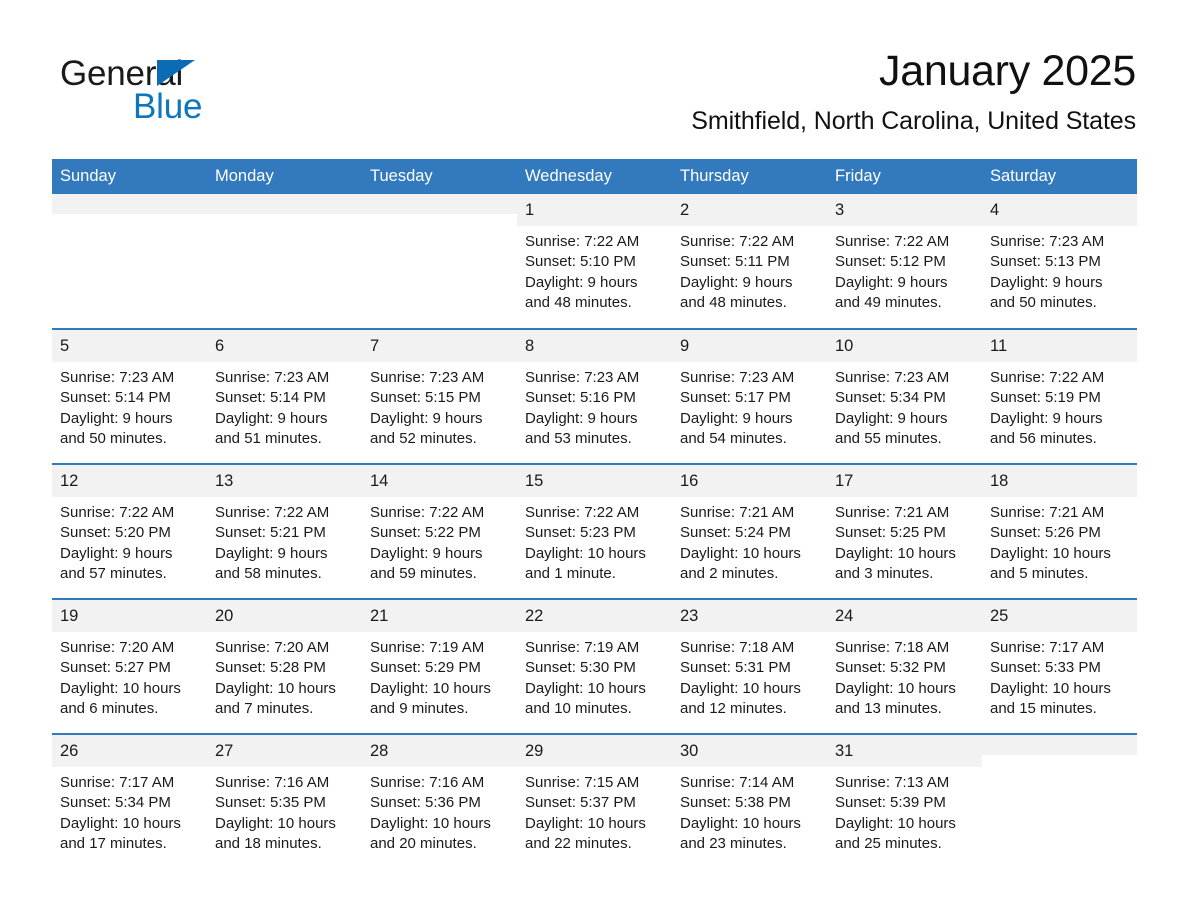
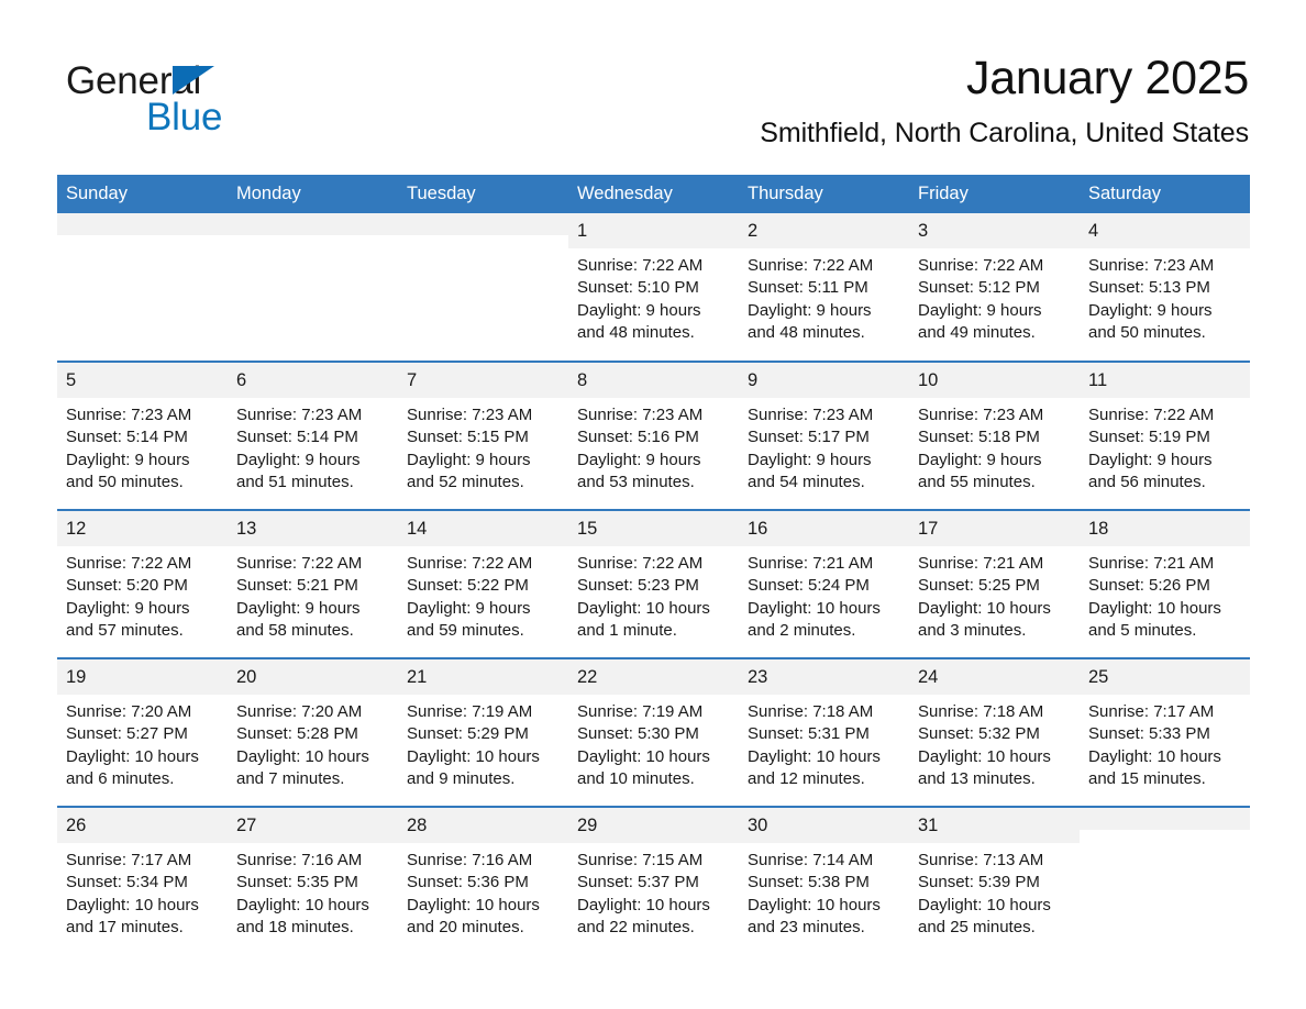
  General
  Blue
  January 2025
  Smithfield, North Carolina, United States
  Sunday	Monday	Tuesday	Wednesday	Thursday	Friday	Saturday
  			1 Sunrise: 7:22 AM Sunset: 5:10 PM Daylight: 9 hours and 48 minutes.	2 Sunrise: 7:22 AM Sunset: 5:11 PM Daylight: 9 hours and 48 minutes.	3 Sunrise: 7:22 AM Sunset: 5:12 PM Daylight: 9 hours and 49 minutes.	4 Sunrise: 7:23 AM Sunset: 5:13 PM Daylight: 9 hours and 50 minutes.
- 5 Sunrise: 7:23 AM Sunset: 5:14 PM Daylight: 9 hours and 50 minutes.	6 Sunrise: 7:23 AM Sunset: 5:14 PM Daylight: 9 hours and 51 minutes.	7 Sunrise: 7:23 AM Sunset: 5:15 PM Daylight: 9 hours and 52 minutes.	8 Sunrise: 7:23 AM Sunset: 5:16 PM Daylight: 9 hours and 53 minutes.	9 Sunrise: 7:23 AM Sunset: 5:17 PM Daylight: 9 hours and 54 minutes.	10 Sunrise: 7:23 AM Sunset: 5:34 PM Daylight: 9 hours and 55 minutes.	11 Sunrise: 7:22 AM Sunset: 5:19 PM Daylight: 9 hours and 56 minutes.
+ 5 Sunrise: 7:23 AM Sunset: 5:14 PM Daylight: 9 hours and 50 minutes.	6 Sunrise: 7:23 AM Sunset: 5:14 PM Daylight: 9 hours and 51 minutes.	7 Sunrise: 7:23 AM Sunset: 5:15 PM Daylight: 9 hours and 52 minutes.	8 Sunrise: 7:23 AM Sunset: 5:16 PM Daylight: 9 hours and 53 minutes.	9 Sunrise: 7:23 AM Sunset: 5:17 PM Daylight: 9 hours and 54 minutes.	10 Sunrise: 7:23 AM Sunset: 5:18 PM Daylight: 9 hours and 55 minutes.	11 Sunrise: 7:22 AM Sunset: 5:19 PM Daylight: 9 hours and 56 minutes.
  12 Sunrise: 7:22 AM Sunset: 5:20 PM Daylight: 9 hours and 57 minutes.	13 Sunrise: 7:22 AM Sunset: 5:21 PM Daylight: 9 hours and 58 minutes.	14 Sunrise: 7:22 AM Sunset: 5:22 PM Daylight: 9 hours and 59 minutes.	15 Sunrise: 7:22 AM Sunset: 5:23 PM Daylight: 10 hours and 1 minute.	16 Sunrise: 7:21 AM Sunset: 5:24 PM Daylight: 10 hours and 2 minutes.	17 Sunrise: 7:21 AM Sunset: 5:25 PM Daylight: 10 hours and 3 minutes.	18 Sunrise: 7:21 AM Sunset: 5:26 PM Daylight: 10 hours and 5 minutes.
  19 Sunrise: 7:20 AM Sunset: 5:27 PM Daylight: 10 hours and 6 minutes.	20 Sunrise: 7:20 AM Sunset: 5:28 PM Daylight: 10 hours and 7 minutes.	21 Sunrise: 7:19 AM Sunset: 5:29 PM Daylight: 10 hours and 9 minutes.	22 Sunrise: 7:19 AM Sunset: 5:30 PM Daylight: 10 hours and 10 minutes.	23 Sunrise: 7:18 AM Sunset: 5:31 PM Daylight: 10 hours and 12 minutes.	24 Sunrise: 7:18 AM Sunset: 5:32 PM Daylight: 10 hours and 13 minutes.	25 Sunrise: 7:17 AM Sunset: 5:33 PM Daylight: 10 hours and 15 minutes.
  26 Sunrise: 7:17 AM Sunset: 5:34 PM Daylight: 10 hours and 17 minutes.	27 Sunrise: 7:16 AM Sunset: 5:35 PM Daylight: 10 hours and 18 minutes.	28 Sunrise: 7:16 AM Sunset: 5:36 PM Daylight: 10 hours and 20 minutes.	29 Sunrise: 7:15 AM Sunset: 5:37 PM Daylight: 10 hours and 22 minutes.	30 Sunrise: 7:14 AM Sunset: 5:38 PM Daylight: 10 hours and 23 minutes.	31 Sunrise: 7:13 AM Sunset: 5:39 PM Daylight: 10 hours and 25 minutes.
